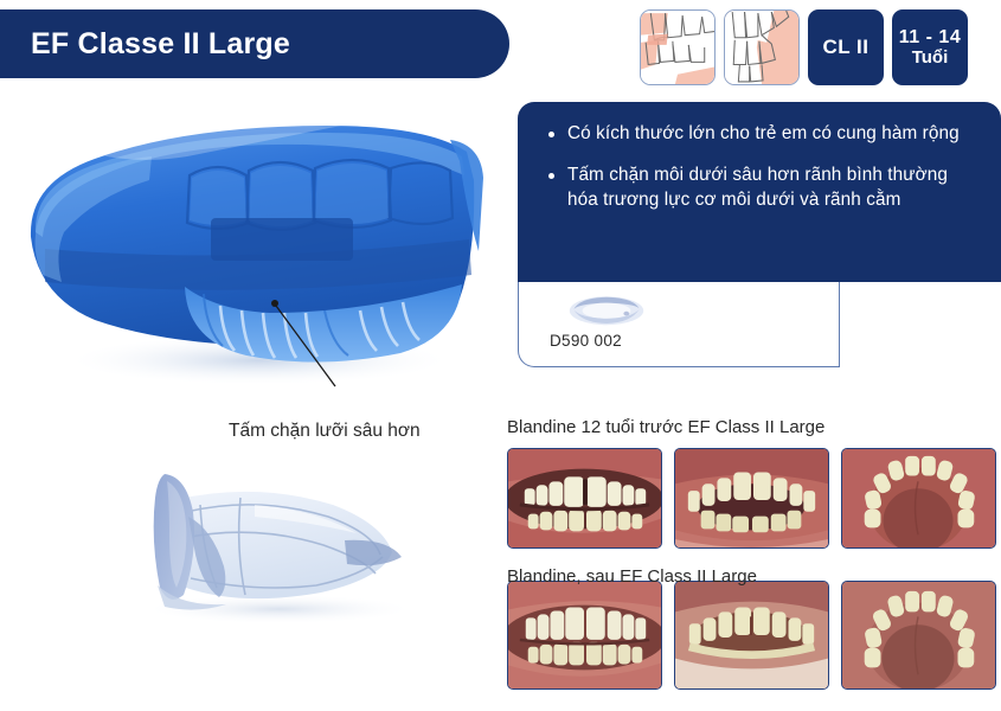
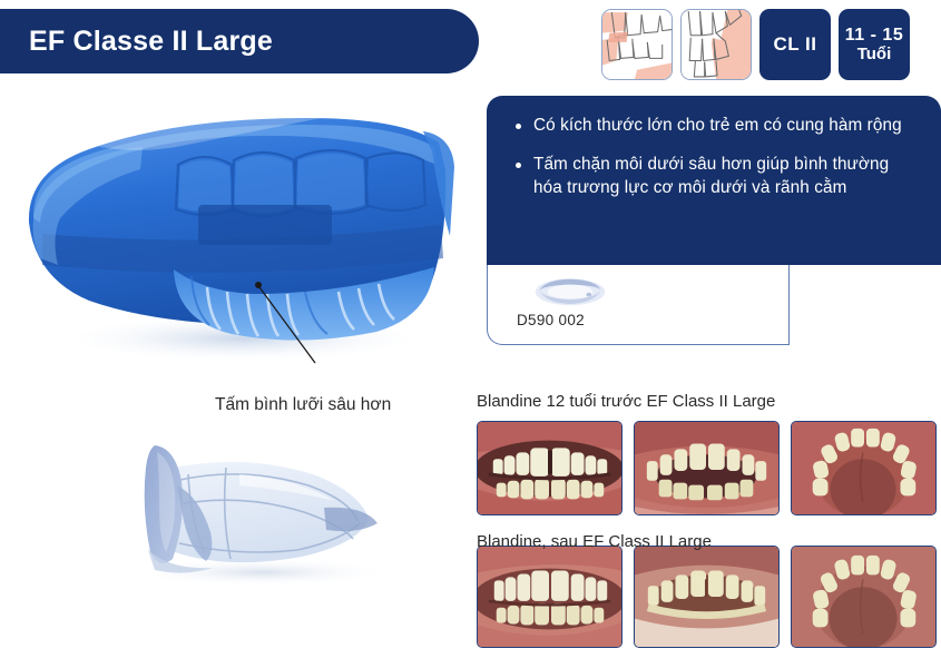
  EF Classe II Large
  CL II
- 11 - 14
+ 11 - 15
  Tuổi
  Có kích thước lớn cho trẻ em có cung hàm rộng
- Tấm chặn môi dưới sâu hơn rãnh bình thường hóa trương lực cơ môi dưới và rãnh cằm
+ Tấm chặn môi dưới sâu hơn giúp bình thường hóa trương lực cơ môi dưới và rãnh cằm
  D590 002
  Blandine 12 tuổi trước EF Class II Large
  Blandine, sau EF Class II Large
- Tấm chặn lưỡi sâu hơn
+ Tấm bình lưỡi sâu hơn
